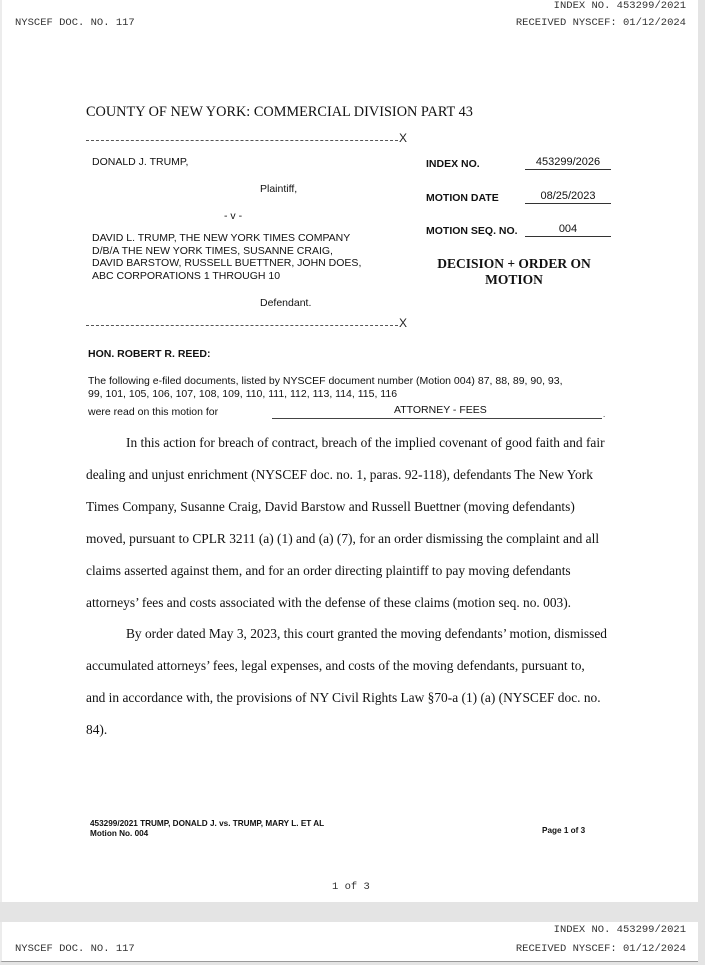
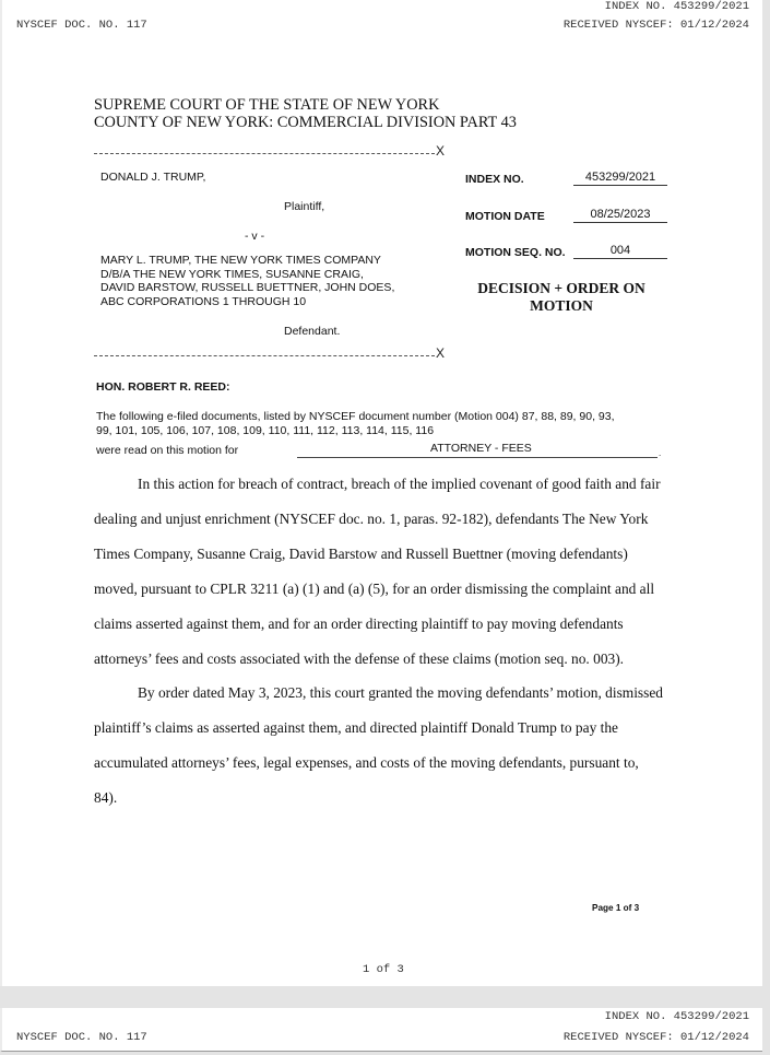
  INDEX NO. 453299/2021
  NYSCEF DOC. NO. 117
  RECEIVED NYSCEF: 01/12/2024
+ SUPREME COURT OF THE STATE OF NEW YORK
  COUNTY OF NEW YORK: COMMERCIAL DIVISION PART 43
  X
  DONALD J. TRUMP,
  Plaintiff,
  - v -
- DAVID L. TRUMP, THE NEW YORK TIMES COMPANY
+ MARY L. TRUMP, THE NEW YORK TIMES COMPANY
  D/B/A THE NEW YORK TIMES, SUSANNE CRAIG,
  DAVID BARSTOW, RUSSELL BUETTNER, JOHN DOES,
  ABC CORPORATIONS 1 THROUGH 10
  Defendant.
  X
  INDEX NO.
- 453299/2026
+ 453299/2021
  MOTION DATE
  08/25/2023
  MOTION SEQ. NO.
  004
  DECISION + ORDER ON
  MOTION
  HON. ROBERT R. REED:
  The following e-filed documents, listed by NYSCEF document number (Motion 004) 87, 88, 89, 90, 93,
  99, 101, 105, 106, 107, 108, 109, 110, 111, 112, 113, 114, 115, 116
  were read on this motion for
  ATTORNEY - FEES
  .
  In this action for breach of contract, breach of the implied covenant of good faith and fair
- dealing and unjust enrichment (NYSCEF doc. no. 1, paras. 92-118), defendants The New York
+ dealing and unjust enrichment (NYSCEF doc. no. 1, paras. 92-182), defendants The New York
  Times Company, Susanne Craig, David Barstow and Russell Buettner (moving defendants)
- moved, pursuant to CPLR 3211 (a) (1) and (a) (7), for an order dismissing the complaint and all
+ moved, pursuant to CPLR 3211 (a) (1) and (a) (5), for an order dismissing the complaint and all
  claims asserted against them, and for an order directing plaintiff to pay moving defendants
  attorneys’ fees and costs associated with the defense of these claims (motion seq. no. 003).
  By order dated May 3, 2023, this court granted the moving defendants’ motion, dismissed
+ plaintiff’s claims as asserted against them, and directed plaintiff Donald Trump to pay the
  accumulated attorneys’ fees, legal expenses, and costs of the moving defendants, pursuant to,
- and in accordance with, the provisions of NY Civil Rights Law §70-a (1) (a) (NYSCEF doc. no.
  84).
- 453299/2021 TRUMP, DONALD J. vs. TRUMP, MARY L. ET AL
- Motion No. 004
  Page 1 of 3
  1 of 3
  INDEX NO. 453299/2021
  NYSCEF DOC. NO. 117
  RECEIVED NYSCEF: 01/12/2024
